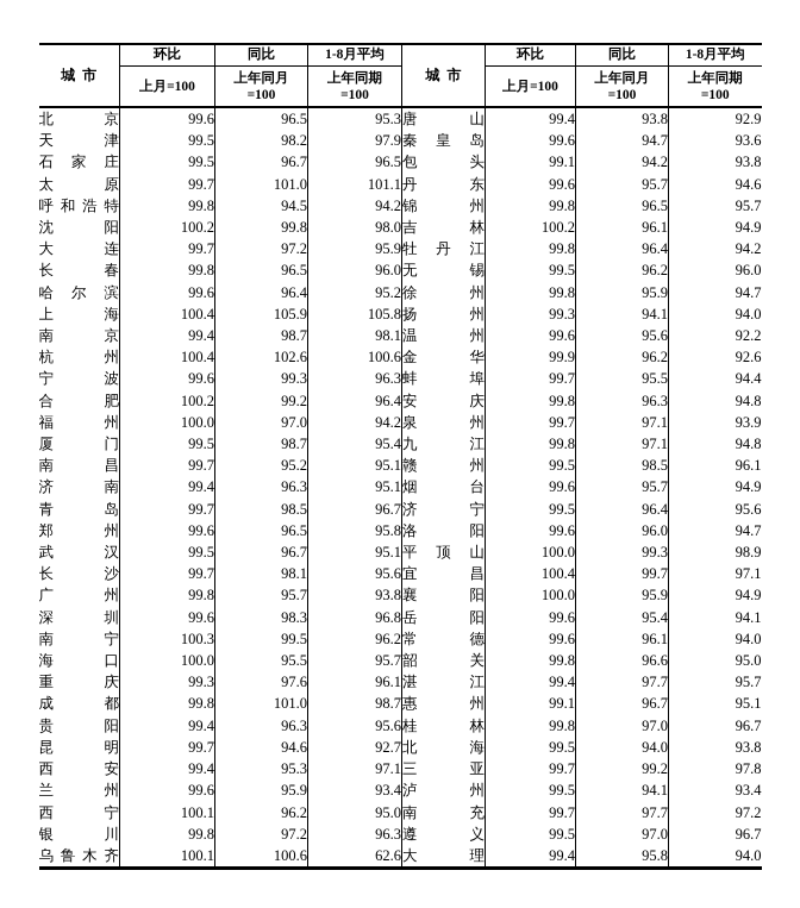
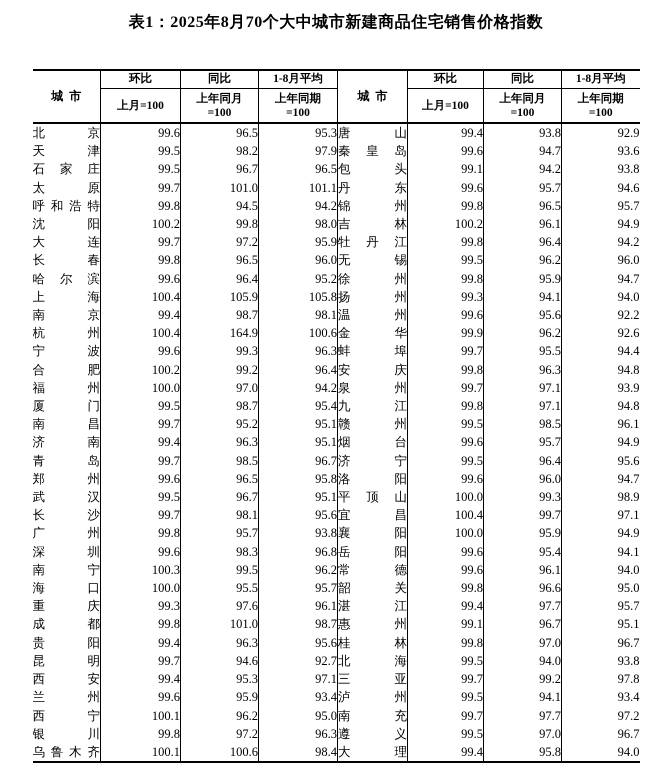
+ 表1：2025年8月70个大中城市新建商品住宅销售价格指数
  城市	环比	同比	1-8月平均	城市	环比	同比	1-8月平均
  上月=100	上年同月=100	上年同期=100	上月=100	上年同月=100	上年同期=100
  北京	99.6	96.5	95.3	唐山	99.4	93.8	92.9
  天津	99.5	98.2	97.9	秦皇岛	99.6	94.7	93.6
  石家庄	99.5	96.7	96.5	包头	99.1	94.2	93.8
  太原	99.7	101.0	101.1	丹东	99.6	95.7	94.6
  呼和浩特	99.8	94.5	94.2	锦州	99.8	96.5	95.7
  沈阳	100.2	99.8	98.0	吉林	100.2	96.1	94.9
  大连	99.7	97.2	95.9	牡丹江	99.8	96.4	94.2
  长春	99.8	96.5	96.0	无锡	99.5	96.2	96.0
  哈尔滨	99.6	96.4	95.2	徐州	99.8	95.9	94.7
  上海	100.4	105.9	105.8	扬州	99.3	94.1	94.0
  南京	99.4	98.7	98.1	温州	99.6	95.6	92.2
- 杭州	100.4	102.6	100.6	金华	99.9	96.2	92.6
+ 杭州	100.4	164.9	100.6	金华	99.9	96.2	92.6
  宁波	99.6	99.3	96.3	蚌埠	99.7	95.5	94.4
  合肥	100.2	99.2	96.4	安庆	99.8	96.3	94.8
  福州	100.0	97.0	94.2	泉州	99.7	97.1	93.9
  厦门	99.5	98.7	95.4	九江	99.8	97.1	94.8
  南昌	99.7	95.2	95.1	赣州	99.5	98.5	96.1
  济南	99.4	96.3	95.1	烟台	99.6	95.7	94.9
  青岛	99.7	98.5	96.7	济宁	99.5	96.4	95.6
  郑州	99.6	96.5	95.8	洛阳	99.6	96.0	94.7
  武汉	99.5	96.7	95.1	平顶山	100.0	99.3	98.9
  长沙	99.7	98.1	95.6	宜昌	100.4	99.7	97.1
  广州	99.8	95.7	93.8	襄阳	100.0	95.9	94.9
  深圳	99.6	98.3	96.8	岳阳	99.6	95.4	94.1
  南宁	100.3	99.5	96.2	常德	99.6	96.1	94.0
  海口	100.0	95.5	95.7	韶关	99.8	96.6	95.0
  重庆	99.3	97.6	96.1	湛江	99.4	97.7	95.7
  成都	99.8	101.0	98.7	惠州	99.1	96.7	95.1
  贵阳	99.4	96.3	95.6	桂林	99.8	97.0	96.7
  昆明	99.7	94.6	92.7	北海	99.5	94.0	93.8
  西安	99.4	95.3	97.1	三亚	99.7	99.2	97.8
  兰州	99.6	95.9	93.4	泸州	99.5	94.1	93.4
  西宁	100.1	96.2	95.0	南充	99.7	97.7	97.2
  银川	99.8	97.2	96.3	遵义	99.5	97.0	96.7
- 乌鲁木齐	100.1	100.6	62.6	大理	99.4	95.8	94.0
+ 乌鲁木齐	100.1	100.6	98.4	大理	99.4	95.8	94.0
